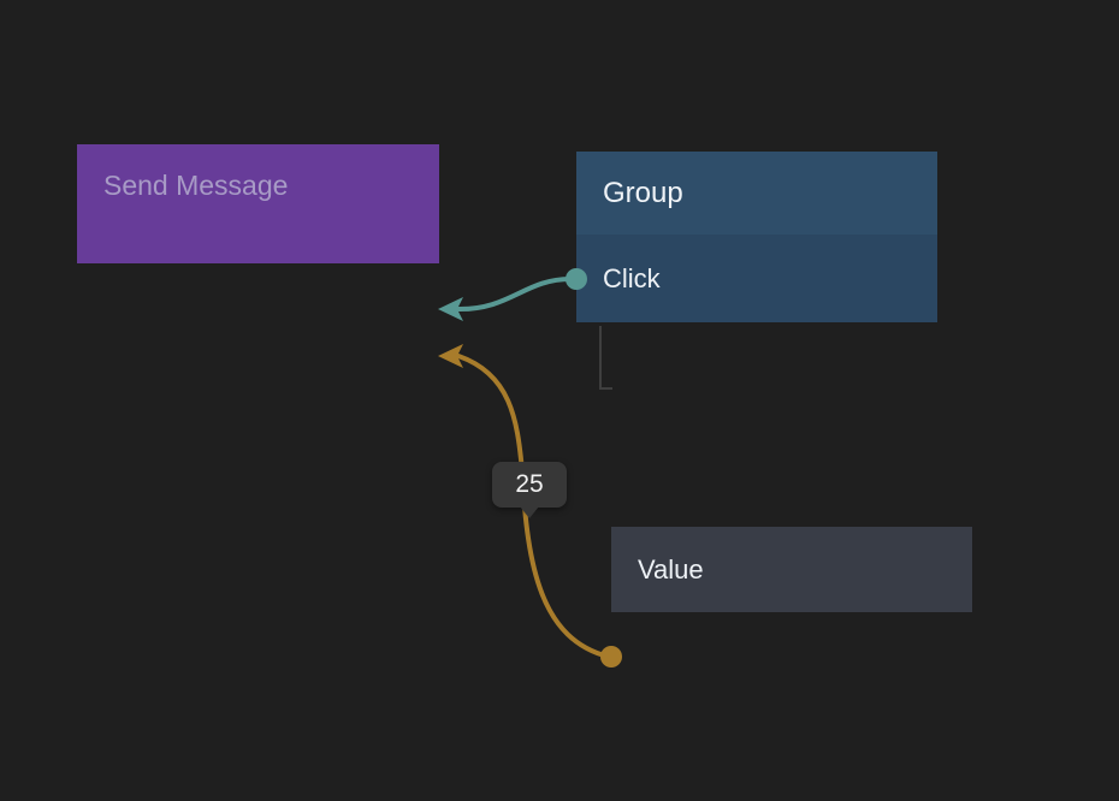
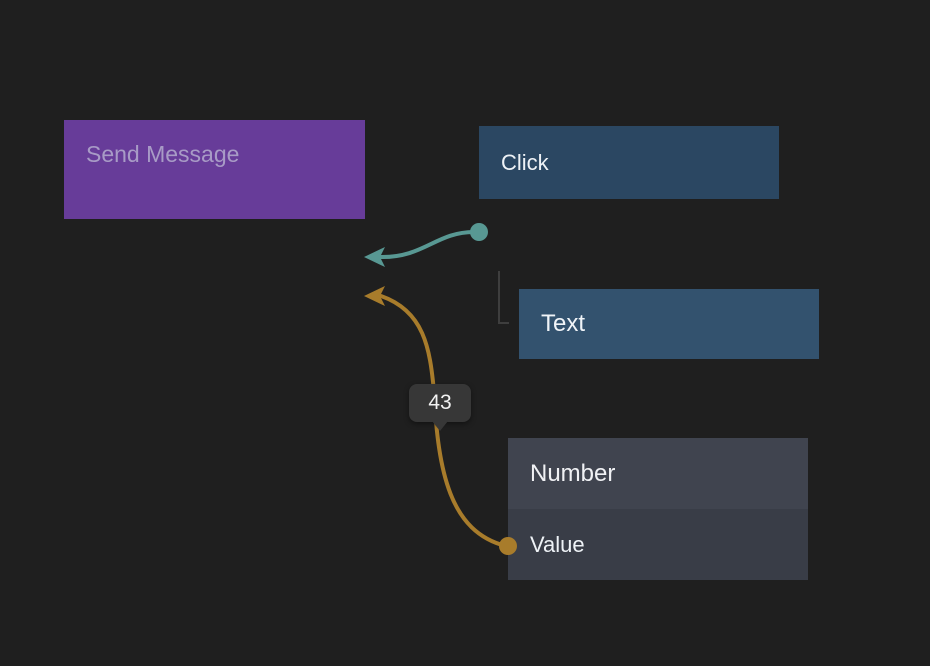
  Send Message
- Group
  Click
+ Text
+ Number
  Value
- 25
+ 43
